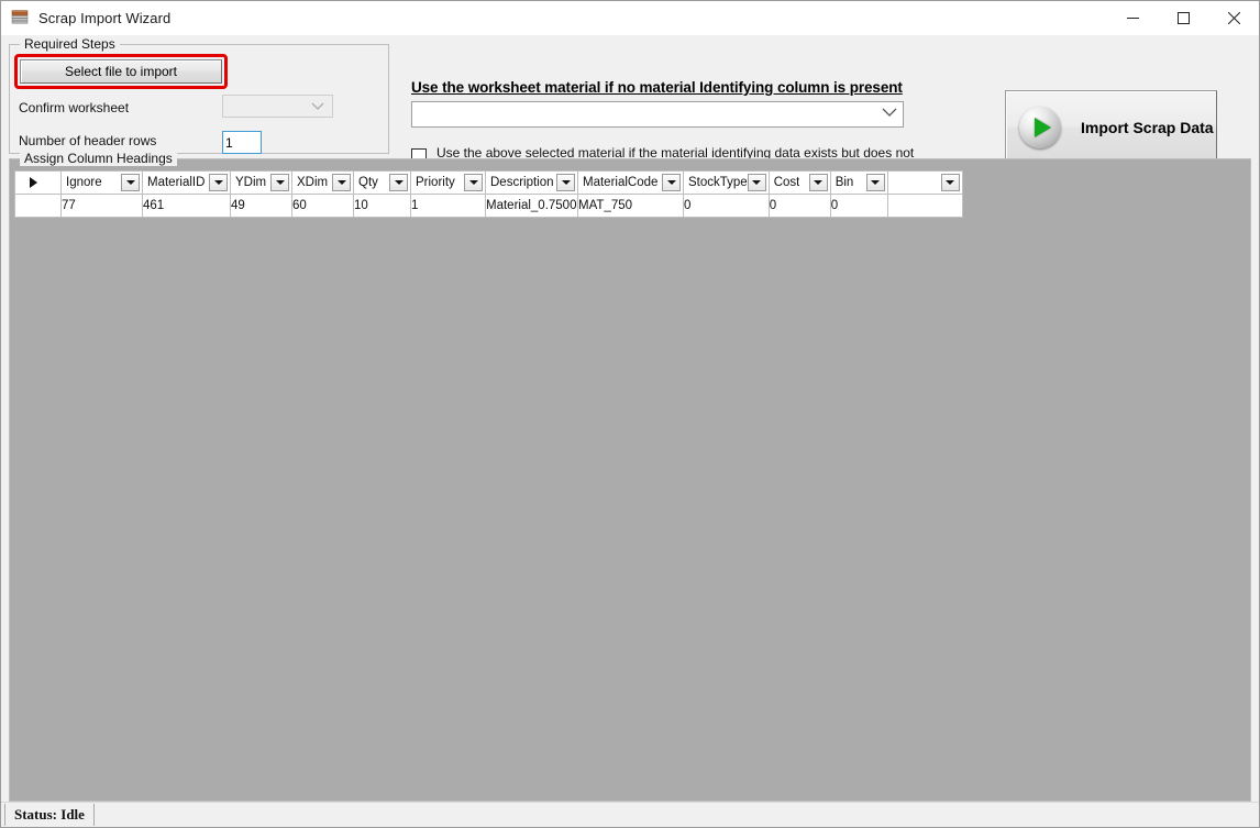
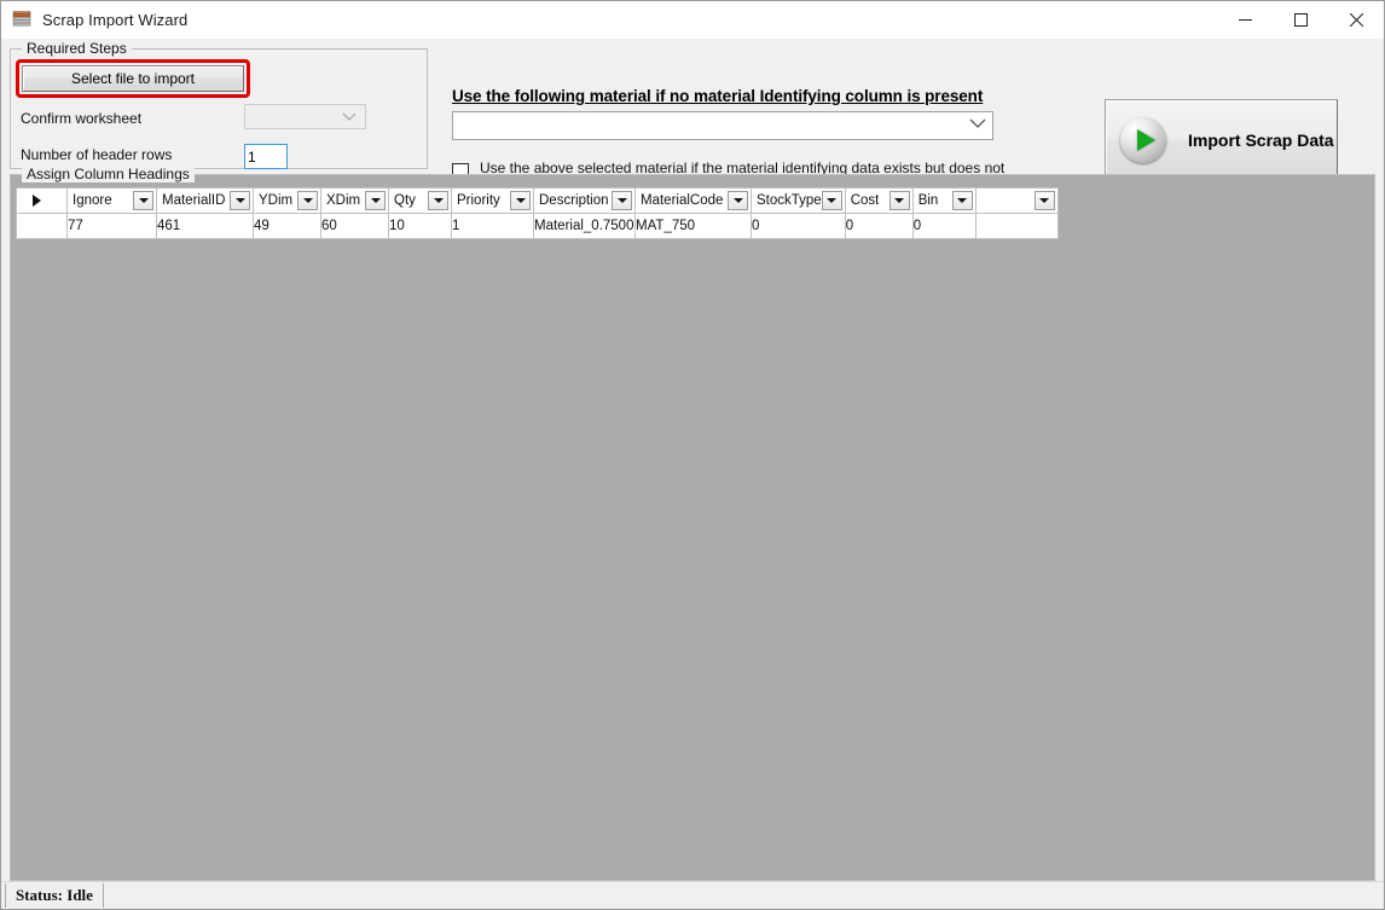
  Scrap Import Wizard
  Required Steps
  Select file to import
  Confirm worksheet
  Number of header rows
  1
- Use the worksheet material if no material Identifying column is present
+ Use the following material if no material Identifying column is present
  Import Scrap Data
  Assign Column Headings
  	Ignore	MaterialID	YDim	XDim	Qty	Priority	Description	MaterialCode	StockType	Cost	Bin
  	77	461	49	60	10	1	Material_0.7500	MAT_750	0	0	0
  Status: Idle
